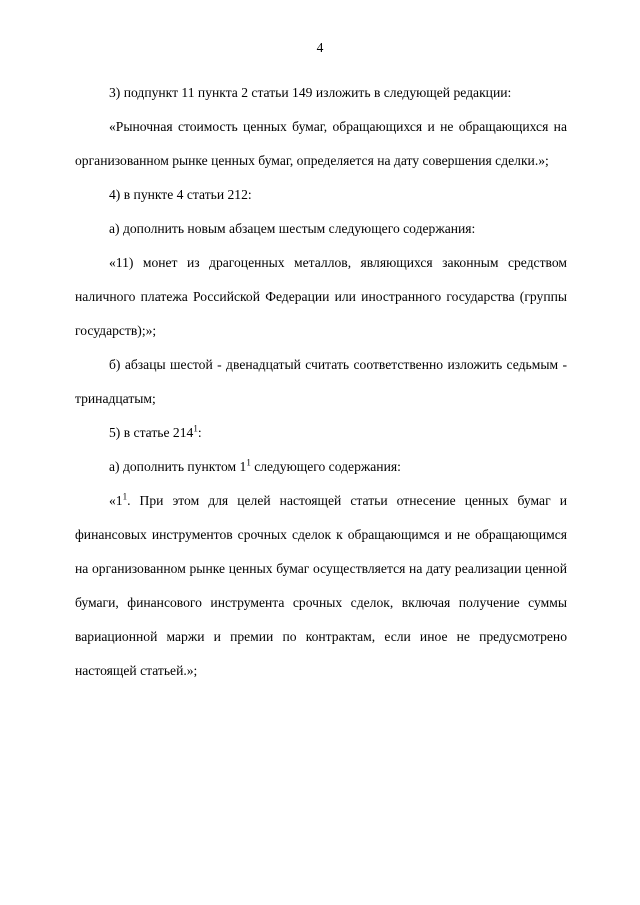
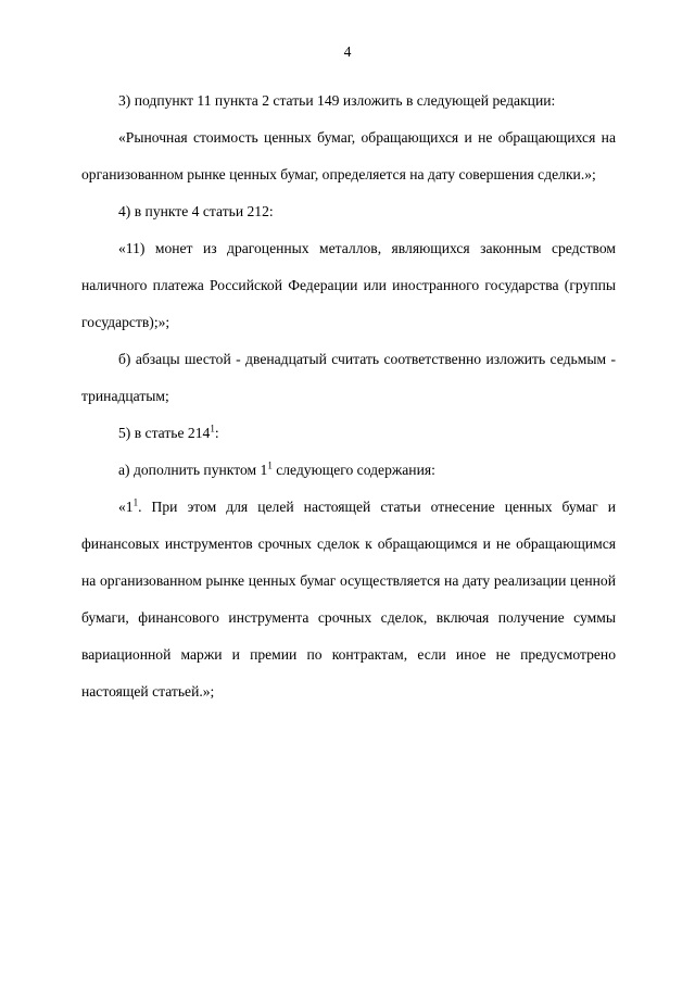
  4
  3) подпункт 11 пункта 2 статьи 149 изложить в следующей редакции:
  «Рыночная стоимость ценных бумаг, обращающихся и не обращающихся на организованном рынке ценных бумаг, определяется на дату совершения сделки.»;
  4) в пункте 4 статьи 212:
- а) дополнить новым абзацем шестым следующего содержания:
  «11) монет из драгоценных металлов, являющихся законным средством наличного платежа Российской Федерации или иностранного государства (группы государств);»;
  б) абзацы шестой - двенадцатый считать соответственно изложить седьмым - тринадцатым;
  5) в статье 2141:
  а) дополнить пунктом 11 следующего содержания:
  «11. При этом для целей настоящей статьи отнесение ценных бумаг и финансовых инструментов срочных сделок к обращающимся и не обращающимся на организованном рынке ценных бумаг осуществляется на дату реализации ценной бумаги, финансового инструмента срочных сделок, включая получение суммы вариационной маржи и премии по контрактам, если иное не предусмотрено настоящей статьей.»;
